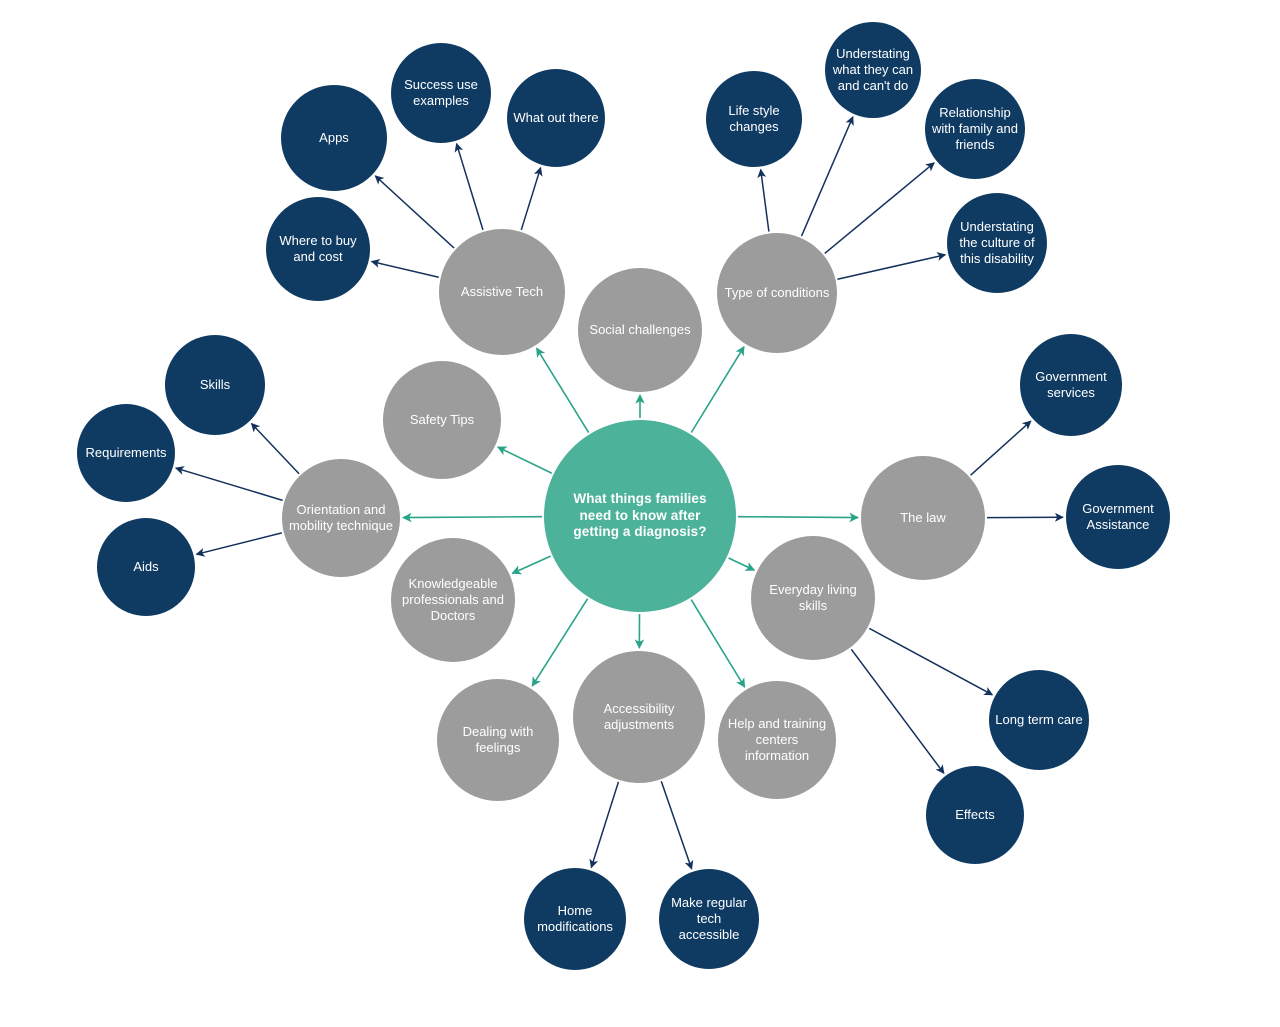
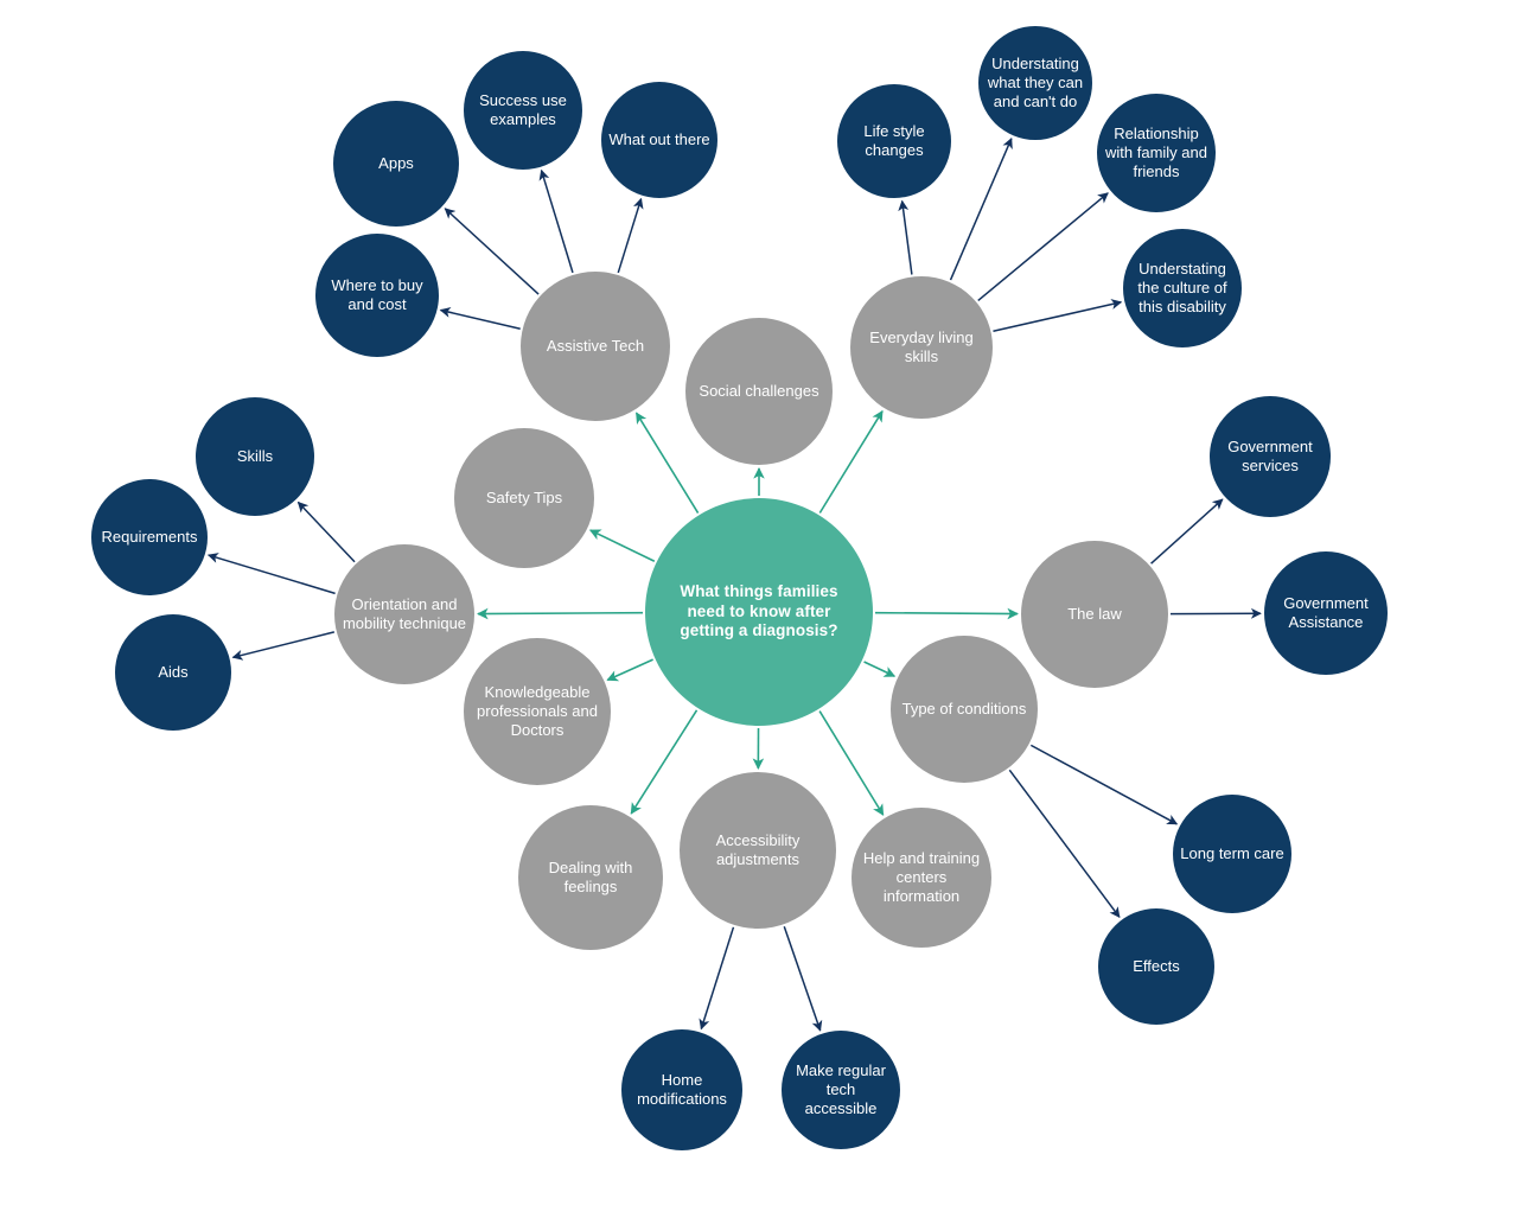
  What things families
  need to know after
  getting a diagnosis?
  Assistive Tech
  Social challenges
- Type of conditions
+ Everyday living skills
  Safety Tips
  Orientation and
  mobility technique
  Knowledgeable
  professionals and
  Doctors
  The law
- Everyday living skills
+ Type of conditions
  Dealing with feelings
  Accessibility
  adjustments
  Help and training
  centers information
  Apps
  Success use
  examples
  What out there
  Where to buy
  and cost
  Life style
  changes
  Understating
  what they can
  and can't do
  Relationship
  with family and
  friends
  Understating
  the culture of
  this disability
  Skills
  Requirements
  Aids
  Government
  services
  Government
  Assistance
  Long term care
  Effects
  Home
  modifications
  Make regular
  tech
  accessible
